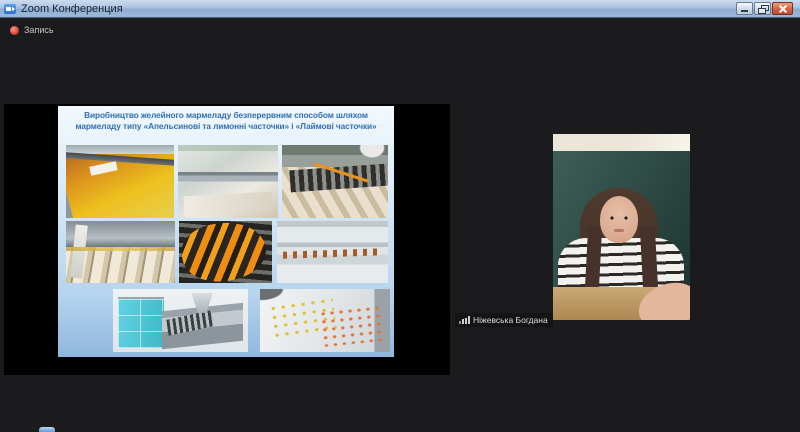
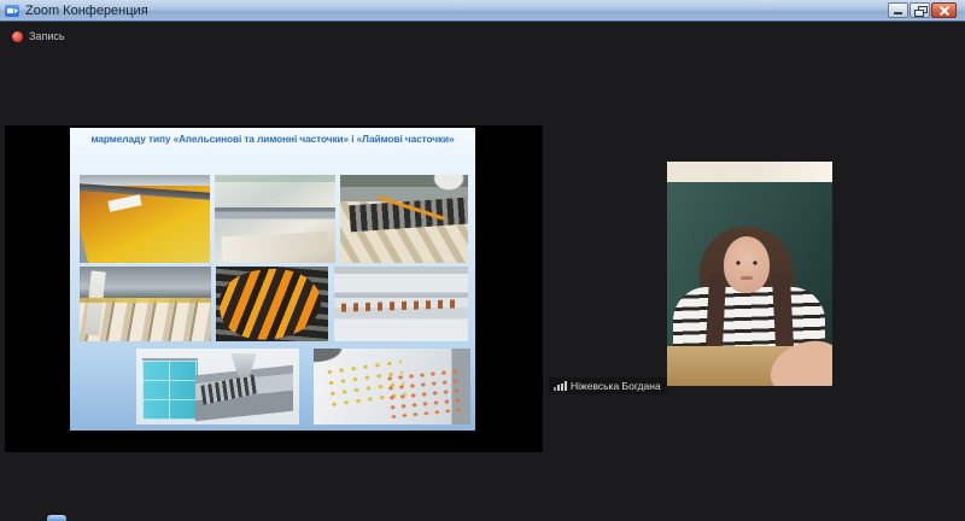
  Zoom Конференция
  Запись
- Виробництво желейного мармеладу безперервним способом шляхом
  мармеладу типу «Апельсинові та лимонні часточки» і «Лаймові часточки»
  Ніжевська Богдана
